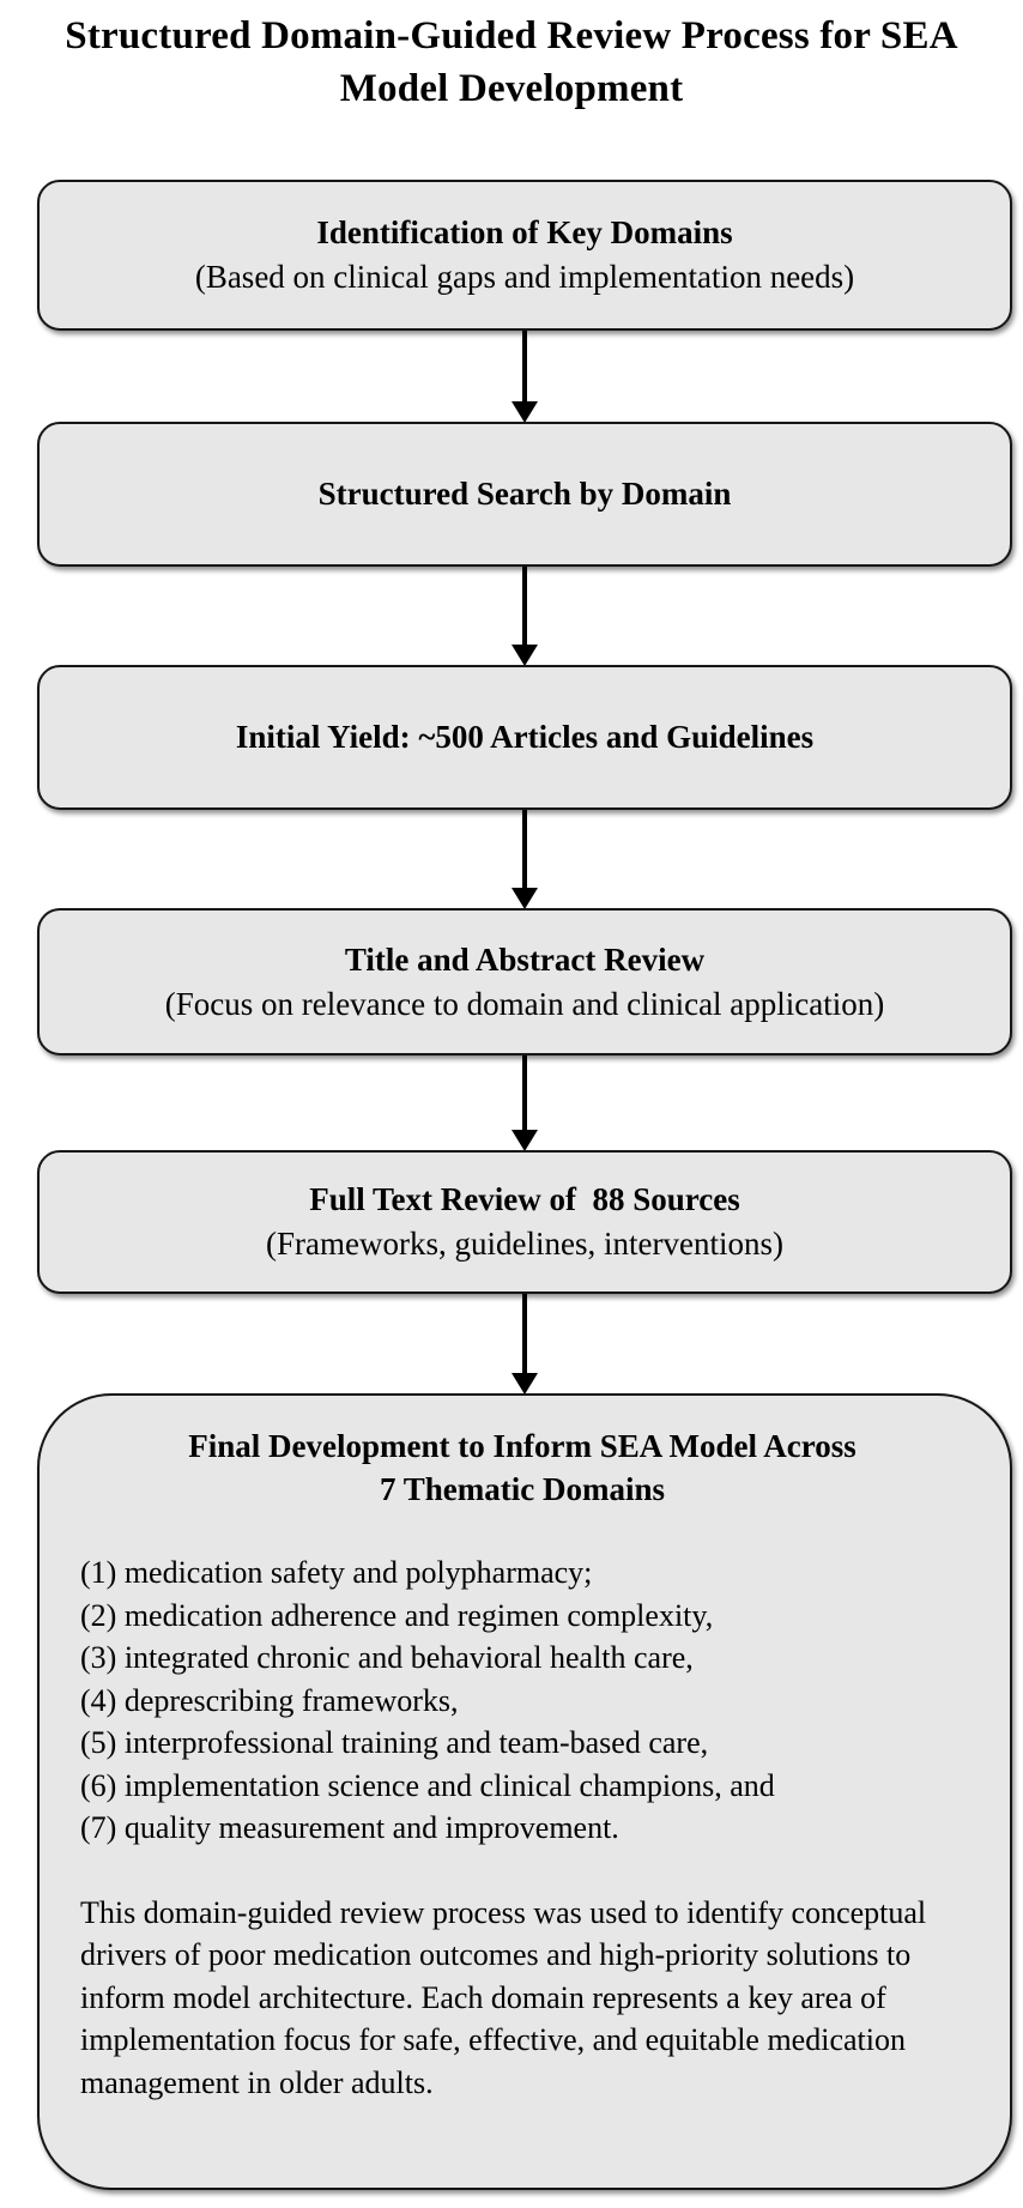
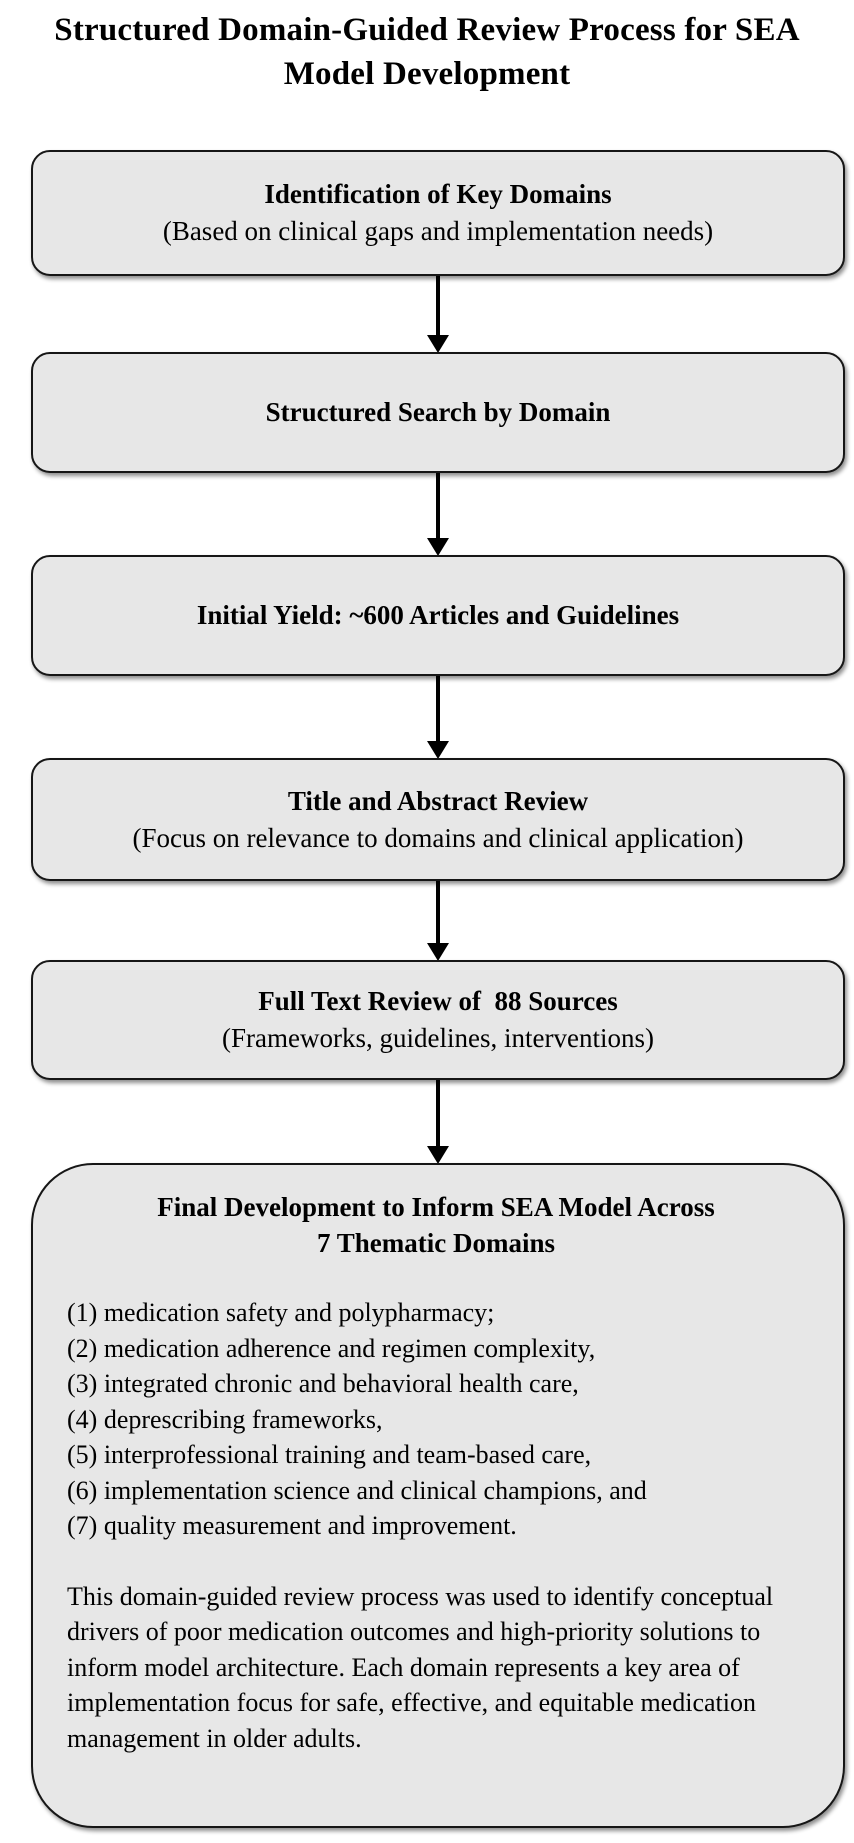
  Structured Domain-Guided Review Process for SEA
  Model Development
  Identification of Key Domains
  (Based on clinical gaps and implementation needs)
  Structured Search by Domain
- Initial Yield: ~500 Articles and Guidelines
+ Initial Yield: ~600 Articles and Guidelines
  Title and Abstract Review
- (Focus on relevance to domain and clinical application)
+ (Focus on relevance to domains and clinical application)
  Full Text Review of 88 Sources
  (Frameworks, guidelines, interventions)
  Final Development to Inform SEA Model Across
  7 Thematic Domains
  (1) medication safety and polypharmacy;
  (2) medication adherence and regimen complexity,
  (3) integrated chronic and behavioral health care,
  (4) deprescribing frameworks,
  (5) interprofessional training and team-based care,
  (6) implementation science and clinical champions, and
  (7) quality measurement and improvement.
  This domain-guided review process was used to identify conceptual drivers of poor medication outcomes and high-priority solutions to inform model architecture. Each domain represents a key area of implementation focus for safe, effective, and equitable medication management in older adults.
